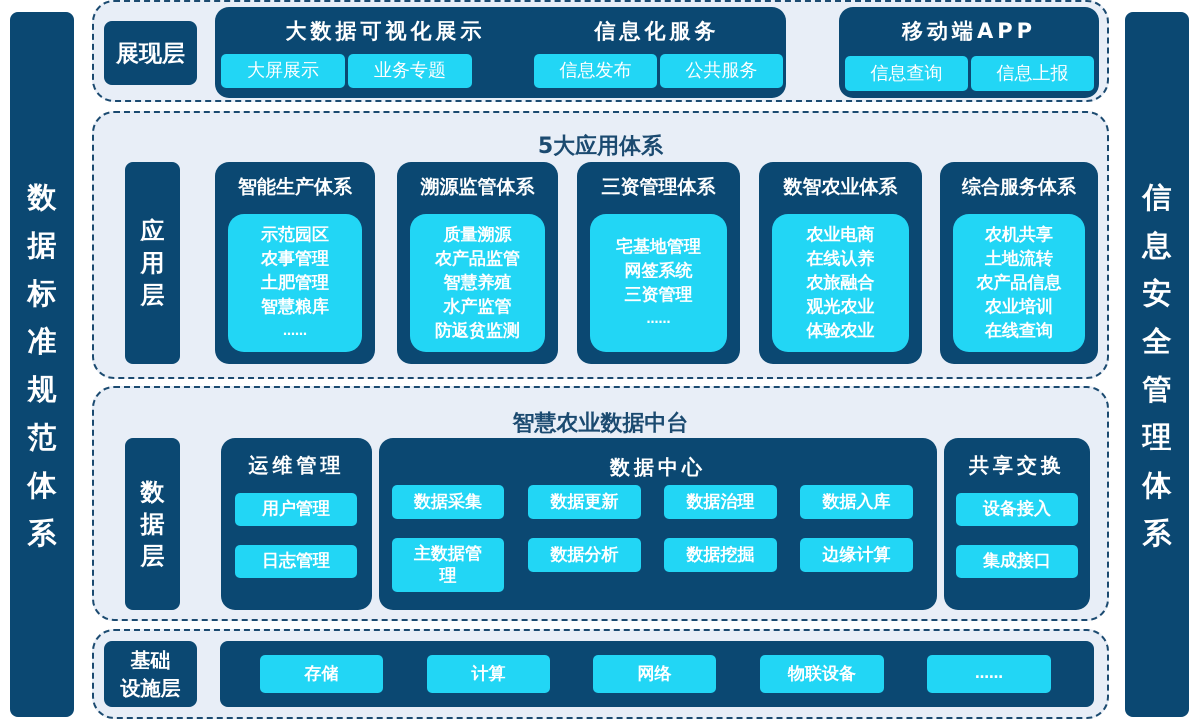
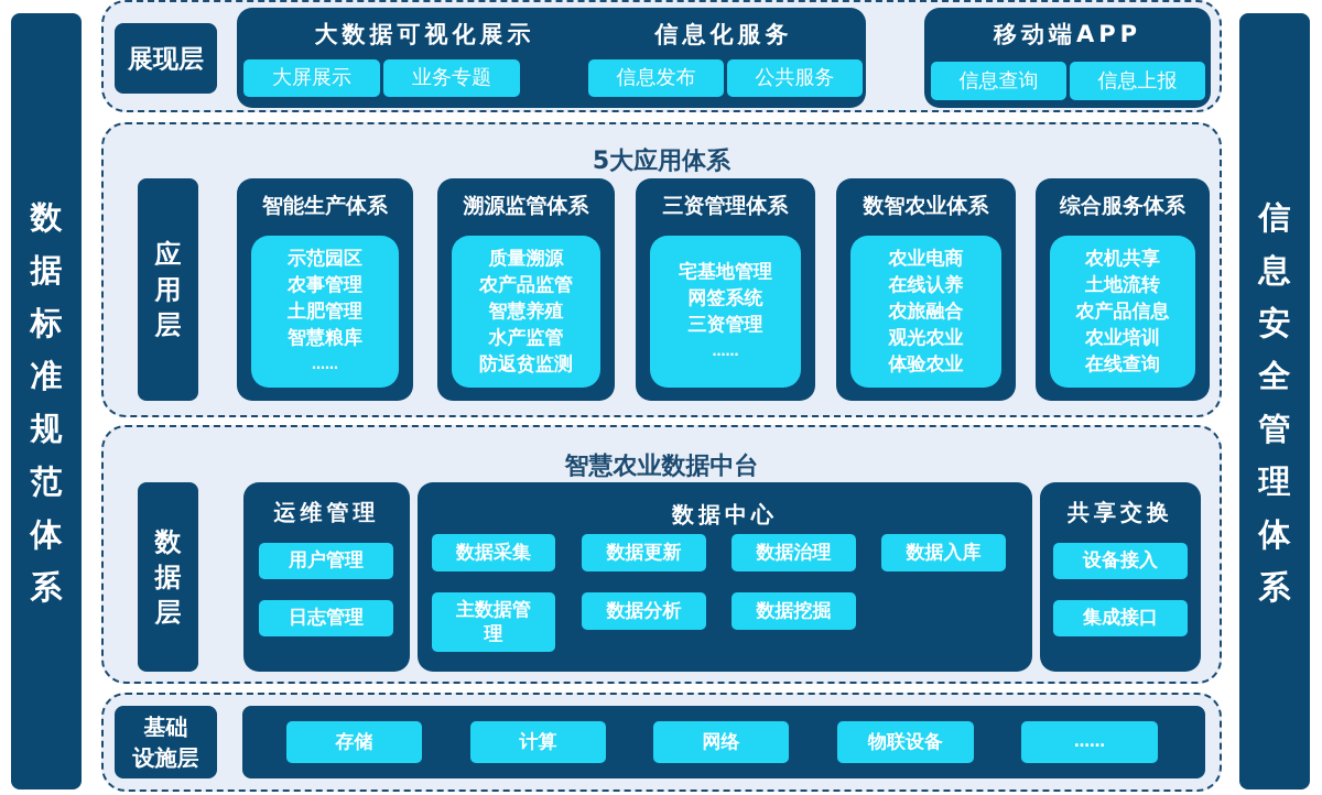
  数
  据
  标
  准
  规
  范
  体
  系
  信
  息
  安
  全
  管
  理
  体
  系
  展现层
  大数据可视化展示
  大屏展示
  业务专题
  信息化服务
  信息发布
  公共服务
  移动端APP
  信息查询
  信息上报
  5大应用体系
  应
  用
  层
  智能生产体系
  示范园区
  农事管理
  土肥管理
  智慧粮库
  ……
  溯源监管体系
  质量溯源
  农产品监管
  智慧养殖
  水产监管
  防返贫监测
  三资管理体系
  宅基地管理
  网签系统
  三资管理
  ……
  数智农业体系
  农业电商
  在线认养
  农旅融合
  观光农业
  体验农业
  综合服务体系
  农机共享
  土地流转
  农产品信息
  农业培训
  在线查询
  智慧农业数据中台
  数
  据
  层
  运维管理
  用户管理
  日志管理
  数据中心
  数据采集
  数据更新
  数据治理
  数据入库
  主数据管理
  数据分析
  数据挖掘
- 边缘计算
  共享交换
  设备接入
  集成接口
  基础
  设施层
  存储
  计算
  网络
  物联设备
  ……
